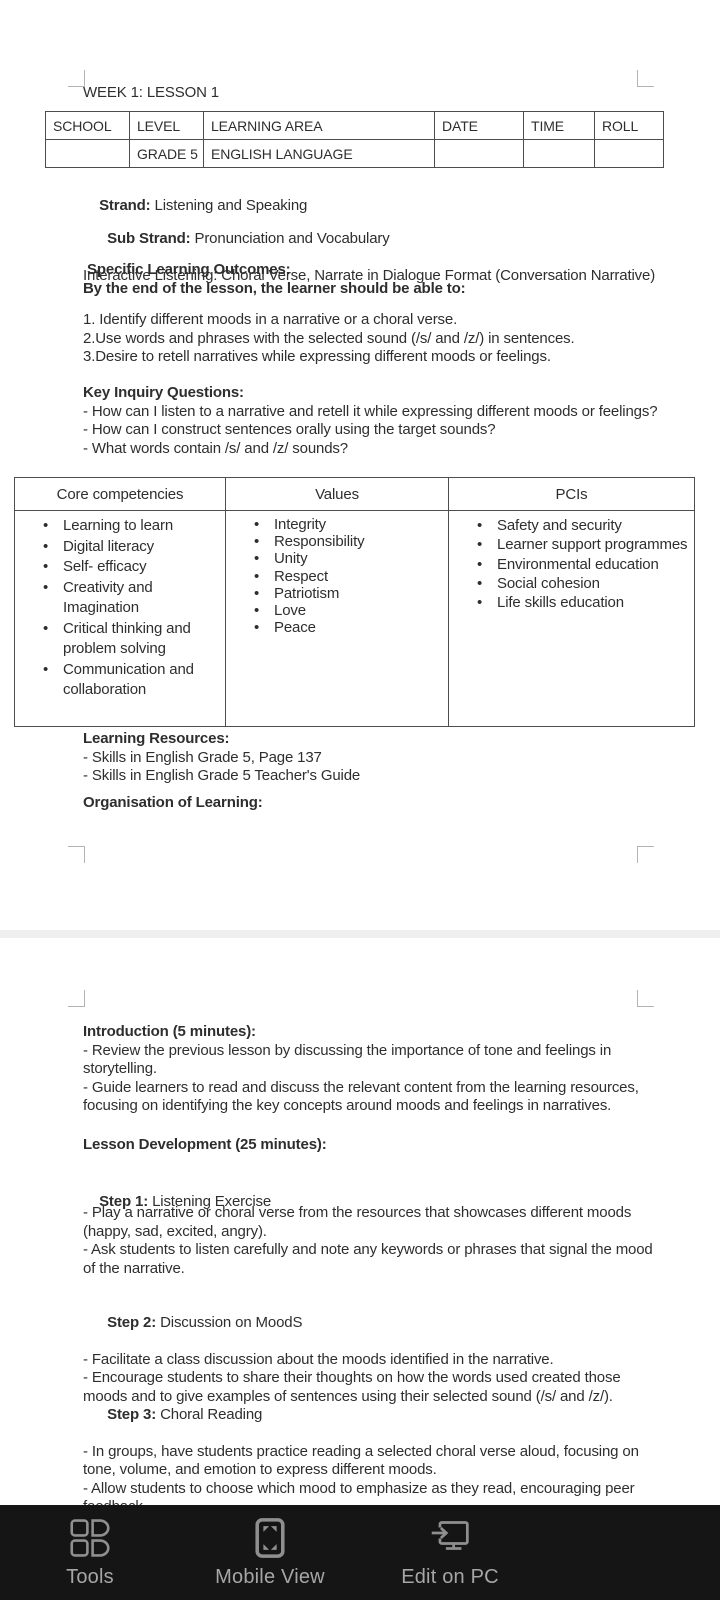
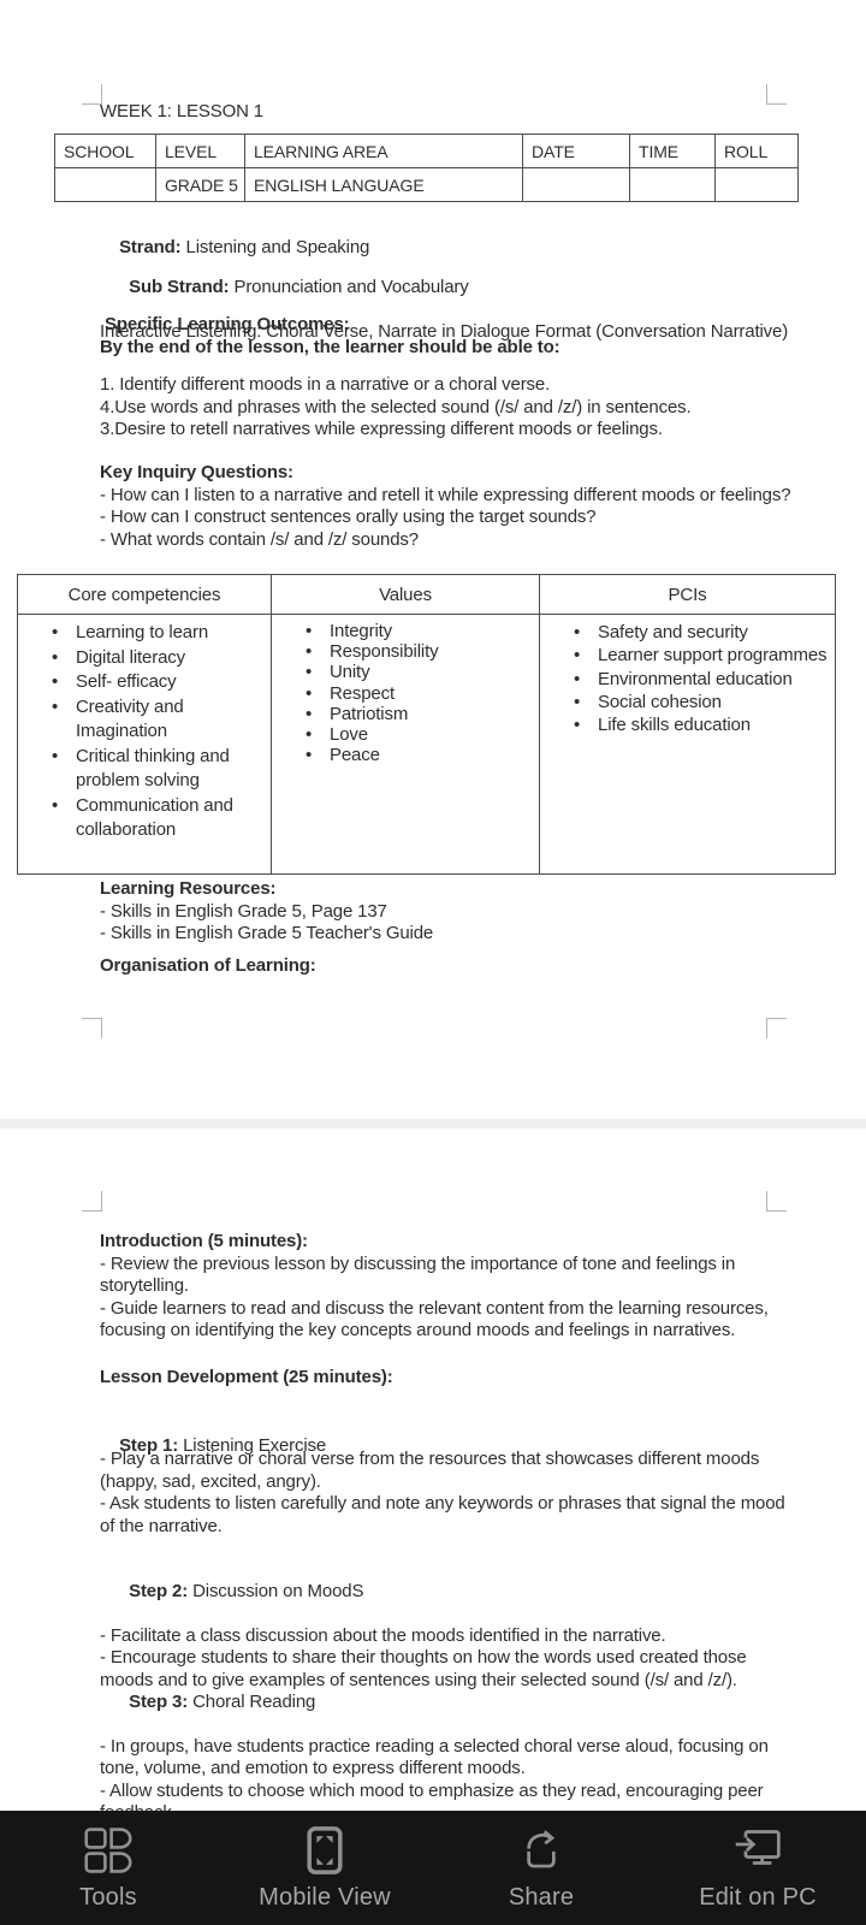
  WEEK 1: LESSON 1
  SCHOOL	LEVEL	LEARNING AREA	DATE	TIME	ROLL
  	GRADE 5	ENGLISH LANGUAGE
  Strand: Listening and Speaking
  Sub Strand: Pronunciation and Vocabulary
  Interactive Listening: Choral Verse, Narrate in Dialogue Format (Conversation Narrative)
  Specific Learning Outcomes:
  By the end of the lesson, the learner should be able to:
  1. Identify different moods in a narrative or a choral verse.
- 2.Use words and phrases with the selected sound (/s/ and /z/) in sentences.
+ 4.Use words and phrases with the selected sound (/s/ and /z/) in sentences.
  3.Desire to retell narratives while expressing different moods or feelings.
  Key Inquiry Questions:
  - How can I listen to a narrative and retell it while expressing different moods or feelings?
  - How can I construct sentences orally using the target sounds?
  - What words contain /s/ and /z/ sounds?
  Core competencies	Values	PCIs
  Learning to learn Digital literacy Self- efficacy Creativity and Imagination Critical thinking and problem solving Communication and collaboration	Integrity Responsibility Unity Respect Patriotism Love Peace	Safety and security Learner support programmes Environmental education Social cohesion Life skills education
  Learning Resources:
  - Skills in English Grade 5, Page 137
  - Skills in English Grade 5 Teacher's Guide
  Organisation of Learning:
  Introduction (5 minutes):
  - Review the previous lesson by discussing the importance of tone and feelings in
  storytelling.
  - Guide learners to read and discuss the relevant content from the learning resources,
  focusing on identifying the key concepts around moods and feelings in narratives.
  Lesson Development (25 minutes):
  Step 1: Listening Exercise
  - Play a narrative or choral verse from the resources that showcases different moods
  (happy, sad, excited, angry).
  - Ask students to listen carefully and note any keywords or phrases that signal the mood
  of the narrative.
  Step 2: Discussion on MoodS
  - Facilitate a class discussion about the moods identified in the narrative.
  - Encourage students to share their thoughts on how the words used created those
  moods and to give examples of sentences using their selected sound (/s/ and /z/).
  Step 3: Choral Reading
  - In groups, have students practice reading a selected choral verse aloud, focusing on
  tone, volume, and emotion to express different moods.
  - Allow students to choose which mood to emphasize as they read, encouraging peer
  Tools
  Mobile View
+ Share
  Edit on PC
